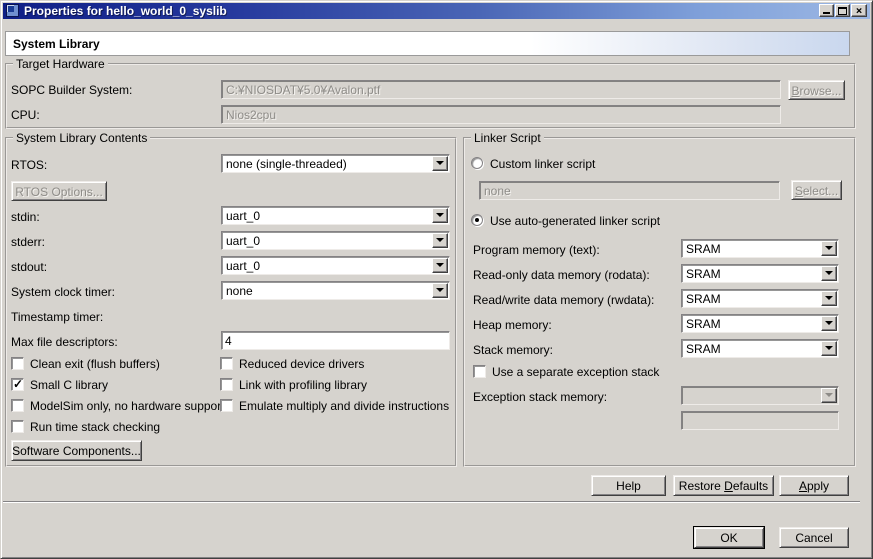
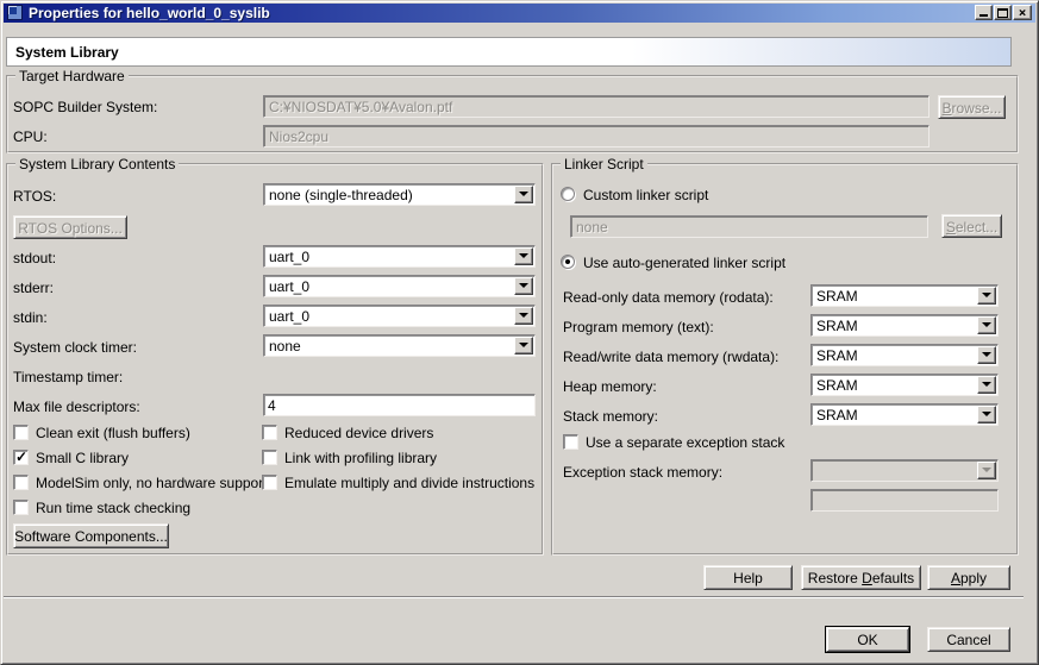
  Properties for hello_world_0_syslib
  ×
  System Library
  Target Hardware
  SOPC Builder System:
  C:¥NIOSDAT¥5.0¥Avalon.ptf
  Browse...
  CPU:
  Nios2cpu
  System Library Contents
  RTOS:
  none (single-threaded)
  RTOS Options...
- stdin:
+ stdout:
  uart_0
  stderr:
  uart_0
- stdout:
+ stdin:
  uart_0
  System clock timer:
  none
  Timestamp timer:
  Max file descriptors:
  4
  Clean exit (flush buffers)
  ✓
  Small C library
  ModelSim only, no hardware suppo
  Run time stack checking
  Reduced device drivers
  Link with profiling library
  Emulate multiply and divide instructions
  Software Components...
  Linker Script
  Custom linker script
  none
  Select...
  Use auto-generated linker script
- Program memory (text):
+ Read-only data memory (rodata):
  SRAM
- Read-only data memory (rodata):
+ Program memory (text):
  SRAM
  Read/write data memory (rwdata):
  SRAM
  Heap memory:
  SRAM
  Stack memory:
  SRAM
  Use a separate exception stack
  Exception stack memory:
  Help
  Restore Defaults
  Apply
  OK
  Cancel
